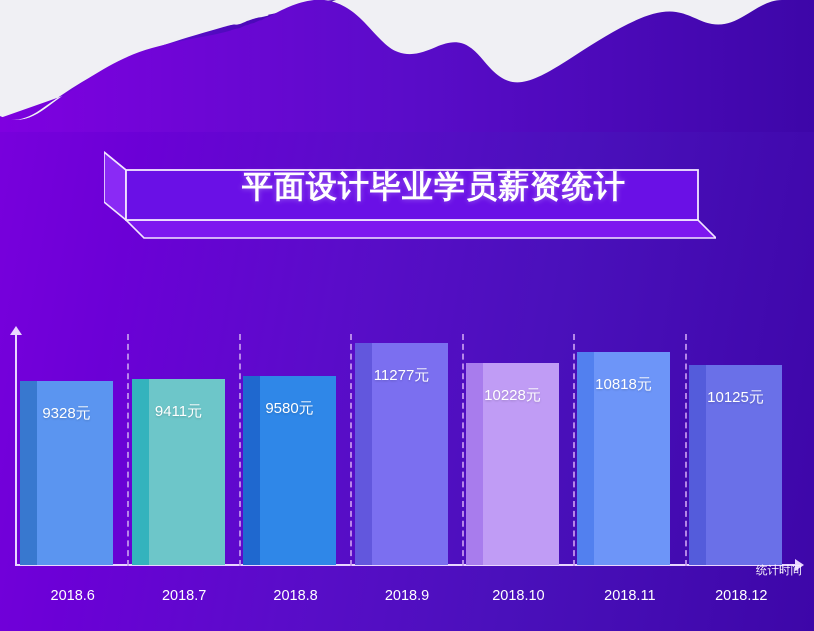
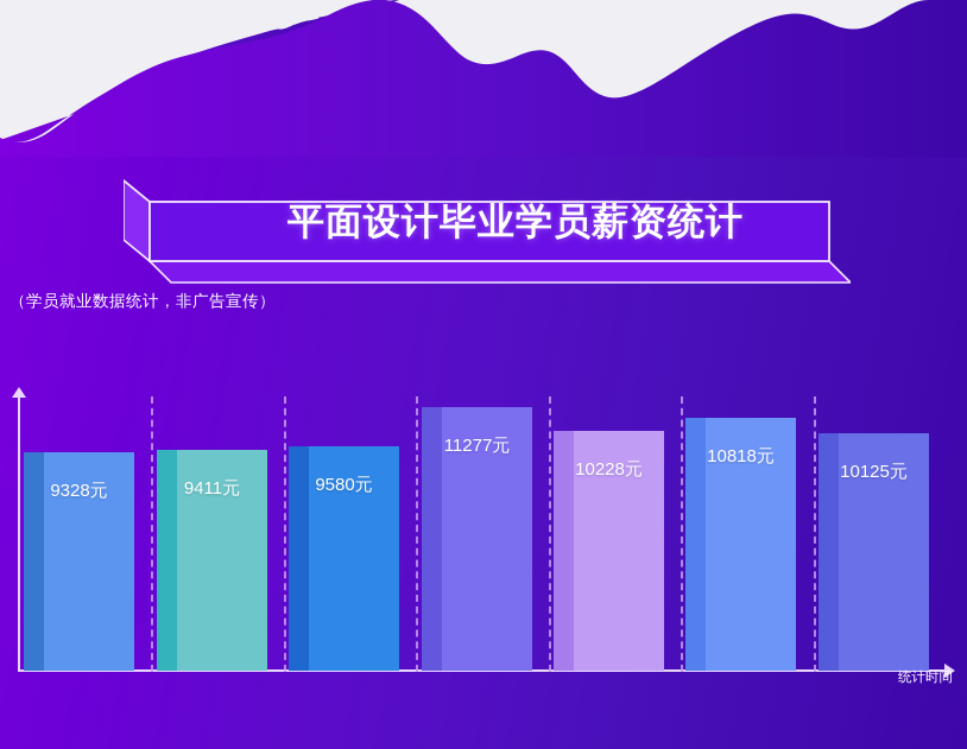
  平面设计毕业学员薪资统计
+ （学员就业数据统计，非广告宣传）
  9328元
  9411元
  9580元
  11277元
  10228元
  10818元
  10125元
  统计时间
- 2018.6
- 2018.7
- 2018.8
- 2018.9
- 2018.10
- 2018.11
- 2018.12
